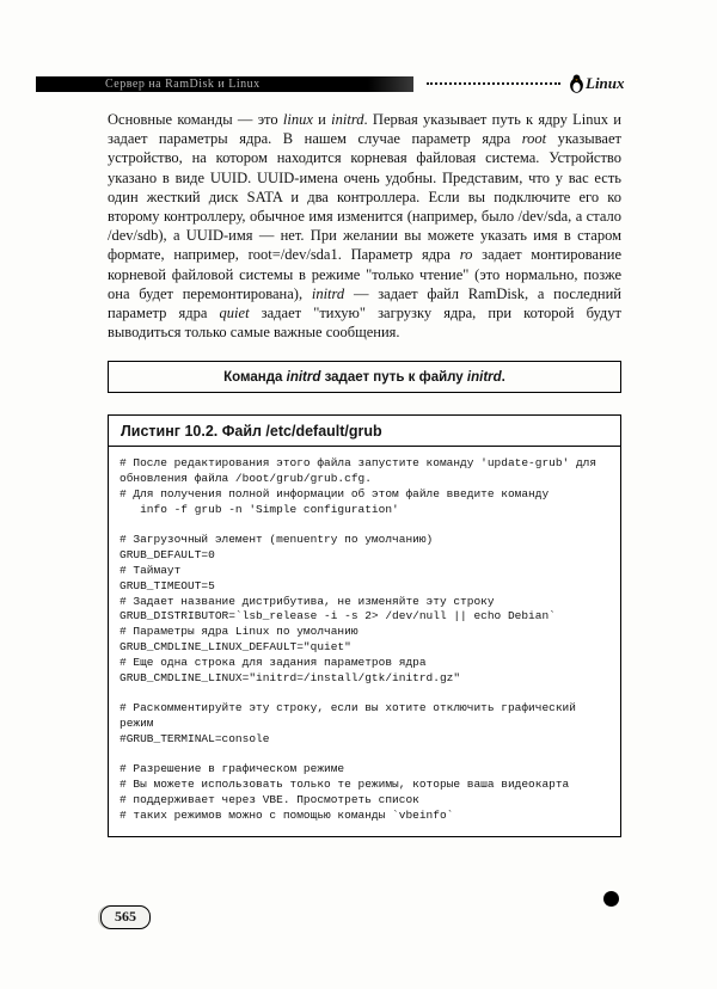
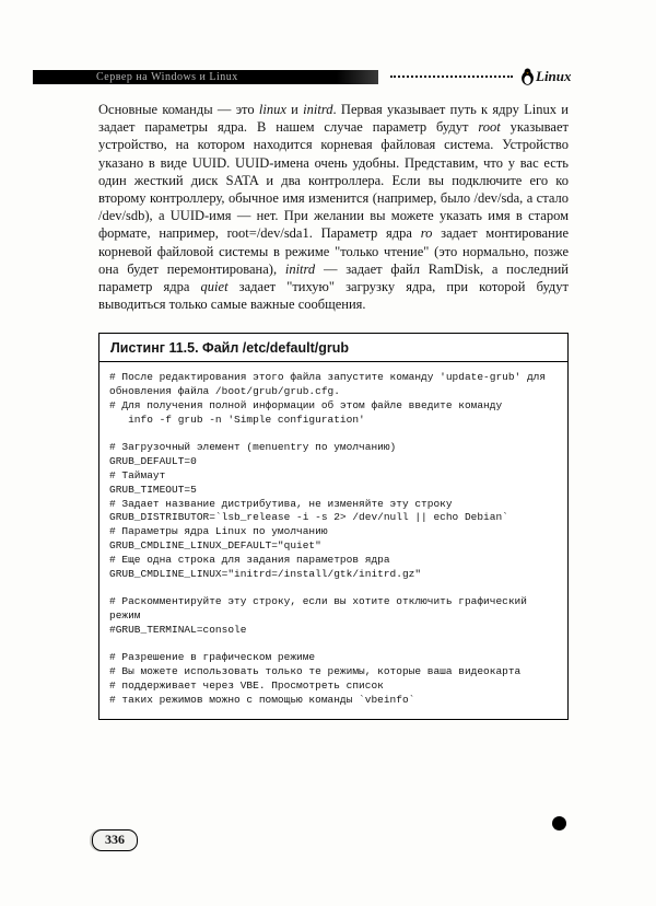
- Сервер на RamDisk и Linux
+ Сервер на Windows и Linux
  Linux
- Основные команды — это linux и initrd. Первая указывает путь к ядру Linux и задает параметры ядра. В нашем случае параметр ядра root указывает устройство, на котором находится корневая файловая система. Устройство указано в виде UUID. UUID-имена очень удобны. Представим, что у вас есть один жесткий диск SATA и два контроллера. Если вы подключите его ко второму контроллеру, обычное имя изменится (например, было /dev/sda, а стало /dev/sdb), а UUID-имя — нет. При желании вы можете указать имя в старом формате, например, root=/dev/sda1. Параметр ядра ro задает монтирование корневой файловой системы в режиме "только чтение" (это нормально, позже она будет перемонтирована), initrd — задает файл RamDisk, а последний параметр ядра quiet задает "тихую" загрузку ядра, при которой будут выводиться только самые важные сообщения.
+ Основные команды — это linux и initrd. Первая указывает путь к ядру Linux и задает параметры ядра. В нашем случае параметр будут root указывает устройство, на котором находится корневая файловая система. Устройство указано в виде UUID. UUID-имена очень удобны. Представим, что у вас есть один жесткий диск SATA и два контроллера. Если вы подключите его ко второму контроллеру, обычное имя изменится (например, было /dev/sda, а стало /dev/sdb), а UUID-имя — нет. При желании вы можете указать имя в старом формате, например, root=/dev/sda1. Параметр ядра ro задает монтирование корневой файловой системы в режиме "только чтение" (это нормально, позже она будет перемонтирована), initrd — задает файл RamDisk, а последний параметр ядра quiet задает "тихую" загрузку ядра, при которой будут выводиться только самые важные сообщения.
- Команда initrd задает путь к файлу initrd.
- Листинг 10.2. Файл /etc/default/grub
+ Листинг 11.5. Файл /etc/default/grub
  # После редактирования этого файла запустите команду 'update-grub' для
  обновления файла /boot/grub/grub.cfg.
  # Для получения полной информации об этом файле введите команду
  info -f grub -n 'Simple configuration'
  # Загрузочный элемент (menuentry по умолчанию)
  GRUB_DEFAULT=0
  # Таймаут
  GRUB_TIMEOUT=5
  # Задает название дистрибутива, не изменяйте эту строку
  GRUB_DISTRIBUTOR=`lsb_release -i -s 2> /dev/null || echo Debian`
  # Параметры ядра Linux по умолчанию
  GRUB_CMDLINE_LINUX_DEFAULT="quiet"
  # Еще одна строка для задания параметров ядра
  GRUB_CMDLINE_LINUX="initrd=/install/gtk/initrd.gz"
  # Раскомментируйте эту строку, если вы хотите отключить графический
  режим
  #GRUB_TERMINAL=console
  # Разрешение в графическом режиме
  # Вы можете использовать только те режимы, которые ваша видеокарта
  # поддерживает через VBE. Просмотреть список
  # таких режимов можно с помощью команды `vbeinfo`
- 565
+ 336
